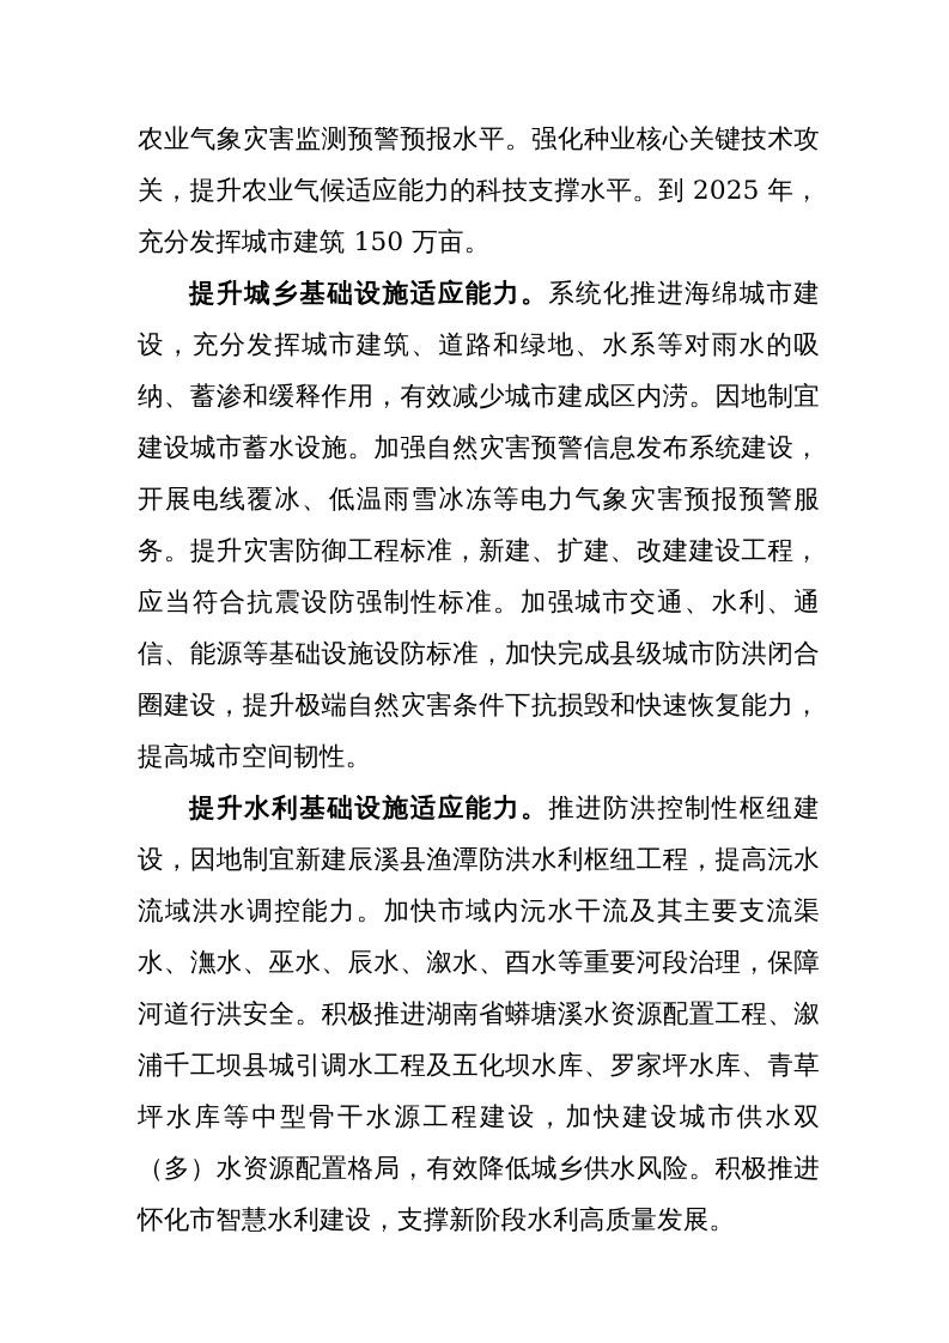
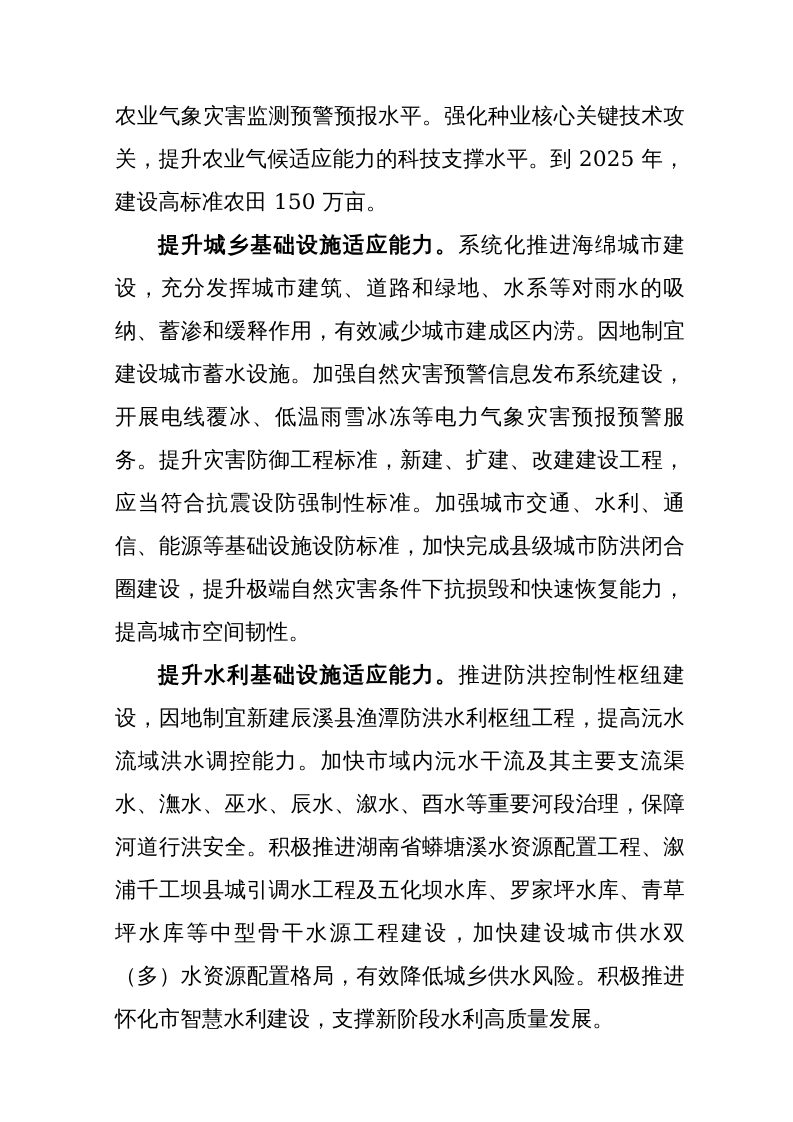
- 农业气象灾害监测预警预报水平。强化种业核心关键技术攻关，提升农业气候适应能力的科技支撑水平。到 2025 年，充分发挥城市建筑 150 万亩。
+ 农业气象灾害监测预警预报水平。强化种业核心关键技术攻关，提升农业气候适应能力的科技支撑水平。到 2025 年，建设高标准农田 150 万亩。
  提升城乡基础设施适应能力。系统化推进海绵城市建设，充分发挥城市建筑、道路和绿地、水系等对雨水的吸纳、蓄渗和缓释作用，有效减少城市建成区内涝。因地制宜建设城市蓄水设施。加强自然灾害预警信息发布系统建设，开展电线覆冰、低温雨雪冰冻等电力气象灾害预报预警服务。提升灾害防御工程标准，新建、扩建、改建建设工程，应当符合抗震设防强制性标准。加强城市交通、水利、通信、能源等基础设施设防标准，加快完成县级城市防洪闭合圈建设，提升极端自然灾害条件下抗损毁和快速恢复能力，提高城市空间韧性。
  提升水利基础设施适应能力。推进防洪控制性枢纽建设，因地制宜新建辰溪县渔潭防洪水利枢纽工程，提高沅水流域洪水调控能力。加快市域内沅水干流及其主要支流渠水、潕水、巫水、辰水、溆水、酉水等重要河段治理，保障河道行洪安全。积极推进湖南省蟒塘溪水资源配置工程、溆浦千工坝县城引调水工程及五化坝水库、罗家坪水库、青草坪水库等中型骨干水源工程建设，加快建设城市供水双（多）水资源配置格局，有效降低城乡供水风险。积极推进怀化市智慧水利建设，支撑新阶段水利高质量发展。
